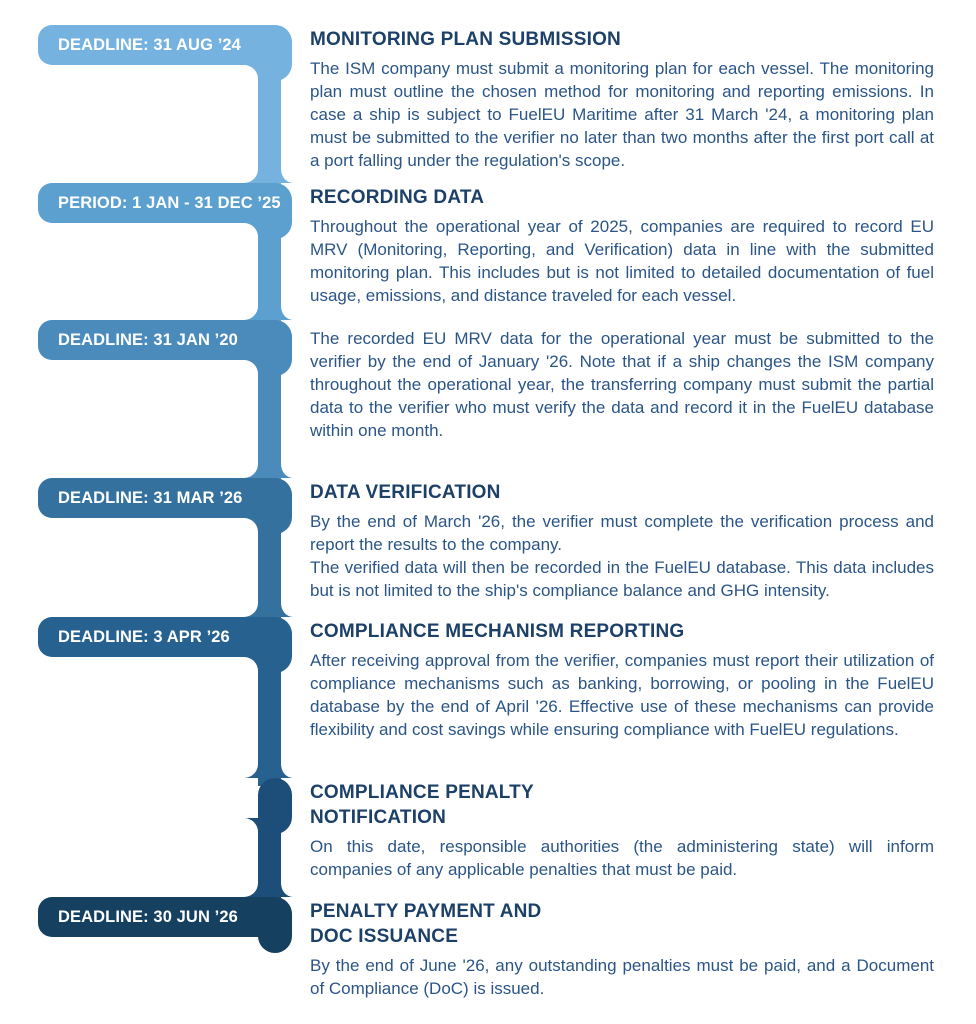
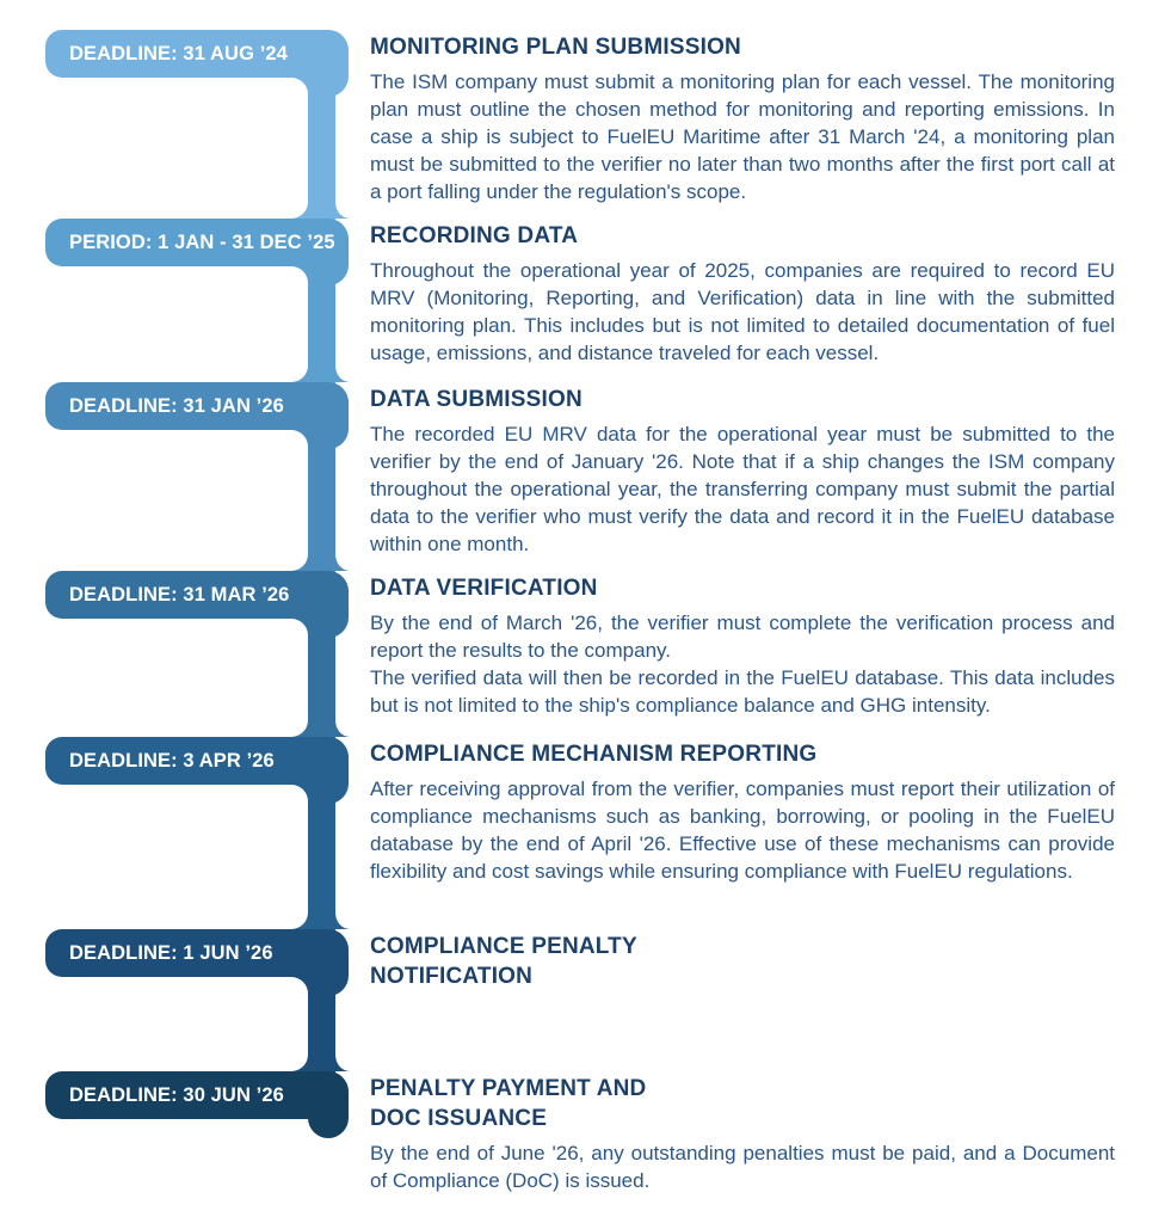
  DEADLINE: 31 AUG ’24
  PERIOD: 1 JAN - 31 DEC ’25
- DEADLINE: 31 JAN ’20
+ DEADLINE: 31 JAN ’26
  DEADLINE: 31 MAR ’26
  DEADLINE: 3 APR ’26
+ DEADLINE: 1 JUN ’26
  DEADLINE: 30 JUN ’26
  MONITORING PLAN SUBMISSION
  The ISM company must submit a monitoring plan for each vessel. The monitoring plan must outline the chosen method for monitoring and reporting emissions. In case a ship is subject to FuelEU Maritime after 31 March '24, a monitoring plan must be submitted to the verifier no later than two months after the first port call at a port falling under the regulation's scope.
  RECORDING DATA
  Throughout the operational year of 2025, companies are required to record EU MRV (Monitoring, Reporting, and Verification) data in line with the submitted monitoring plan. This includes but is not limited to detailed documentation of fuel usage, emissions, and distance traveled for each vessel.
+ DATA SUBMISSION
  The recorded EU MRV data for the operational year must be submitted to the verifier by the end of January '26. Note that if a ship changes the ISM company throughout the operational year, the transferring company must submit the partial data to the verifier who must verify the data and record it in the FuelEU database within one month.
  DATA VERIFICATION
  By the end of March '26, the verifier must complete the verification process and report the results to the company.
  The verified data will then be recorded in the FuelEU database. This data includes but is not limited to the ship's compliance balance and GHG intensity.
  COMPLIANCE MECHANISM REPORTING
  After receiving approval from the verifier, companies must report their utilization of compliance mechanisms such as banking, borrowing, or pooling in the FuelEU database by the end of April '26. Effective use of these mechanisms can provide flexibility and cost savings while ensuring compliance with FuelEU regulations.
  COMPLIANCE PENALTY
  NOTIFICATION
- On this date, responsible authorities (the administering state) will inform companies of any applicable penalties that must be paid.
  PENALTY PAYMENT AND
  DOC ISSUANCE
  By the end of June '26, any outstanding penalties must be paid, and a Document of Compliance (DoC) is issued.
